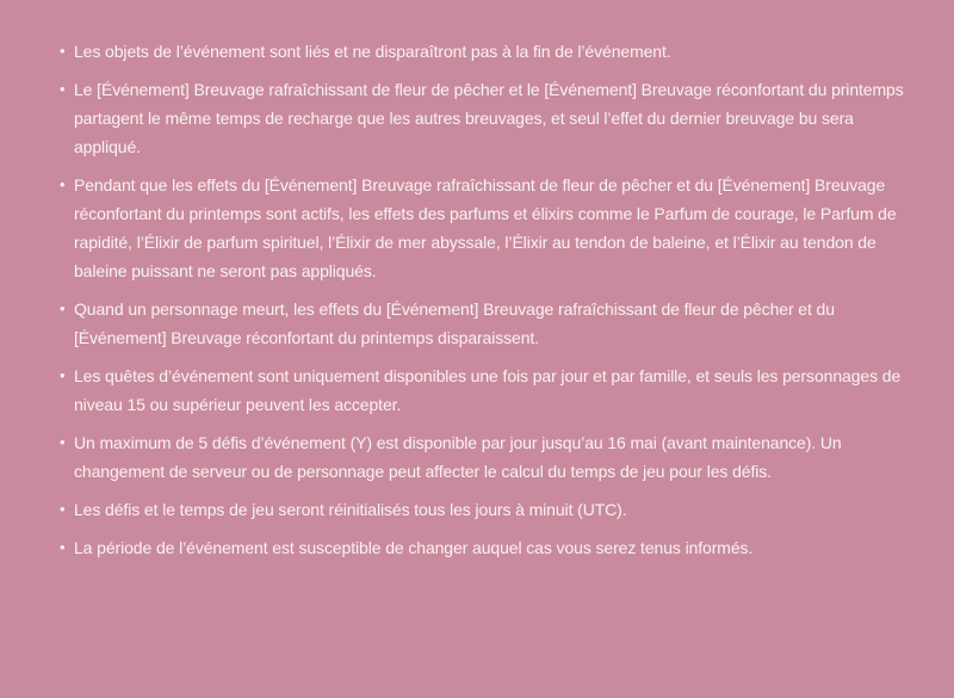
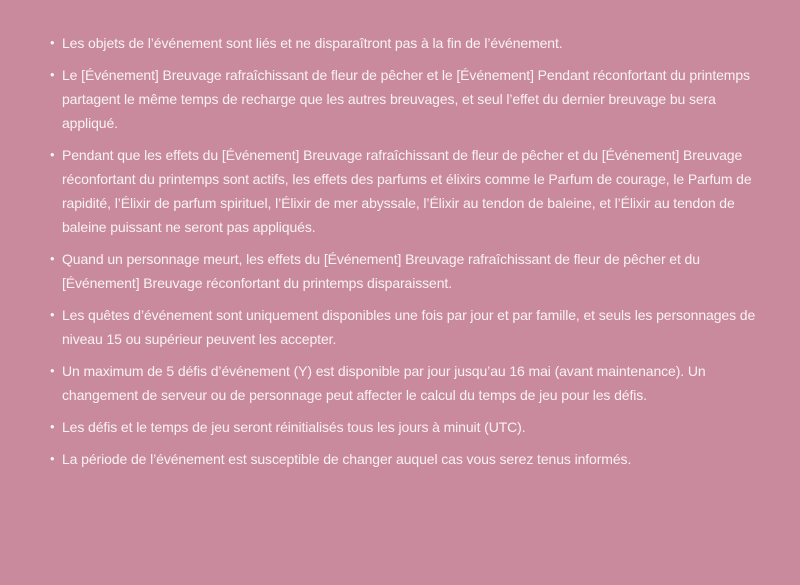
  •
  Les objets de l’événement sont liés et ne disparaîtront pas à la fin de l’événement.
  •
- Le [Événement] Breuvage rafraîchissant de fleur de pêcher et le [Événement] Breuvage réconfortant du printemps partagent le même temps de recharge que les autres breuvages, et seul l’effet du dernier breuvage bu sera appliqué.
+ Le [Événement] Breuvage rafraîchissant de fleur de pêcher et le [Événement] Pendant réconfortant du printemps partagent le même temps de recharge que les autres breuvages, et seul l’effet du dernier breuvage bu sera appliqué.
  •
  Pendant que les effets du [Événement] Breuvage rafraîchissant de fleur de pêcher et du [Événement] Breuvage réconfortant du printemps sont actifs, les effets des parfums et élixirs comme le Parfum de courage, le Parfum de rapidité, l’Élixir de parfum spirituel, l’Élixir de mer abyssale, l’Élixir au tendon de baleine, et l’Élixir au tendon de baleine puissant ne seront pas appliqués.
  •
  Quand un personnage meurt, les effets du [Événement] Breuvage rafraîchissant de fleur de pêcher et du [Événement] Breuvage réconfortant du printemps disparaissent.
  •
  Les quêtes d’événement sont uniquement disponibles une fois par jour et par famille, et seuls les personnages de niveau 15 ou supérieur peuvent les accepter.
  •
  Un maximum de 5 défis d’événement (Y) est disponible par jour jusqu’au 16 mai (avant maintenance). Un changement de serveur ou de personnage peut affecter le calcul du temps de jeu pour les défis.
  •
  Les défis et le temps de jeu seront réinitialisés tous les jours à minuit (UTC).
  •
  La période de l’événement est susceptible de changer auquel cas vous serez tenus informés.
